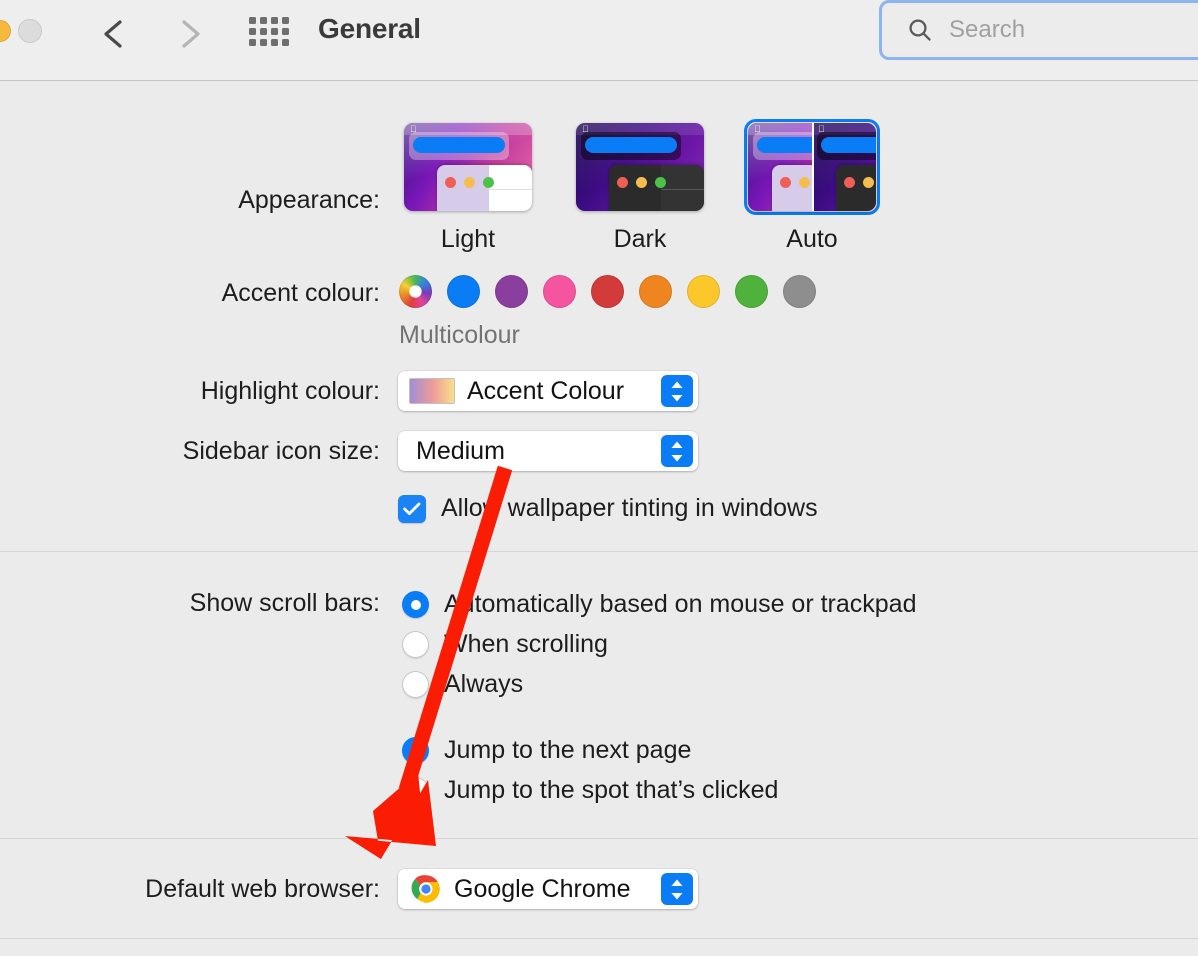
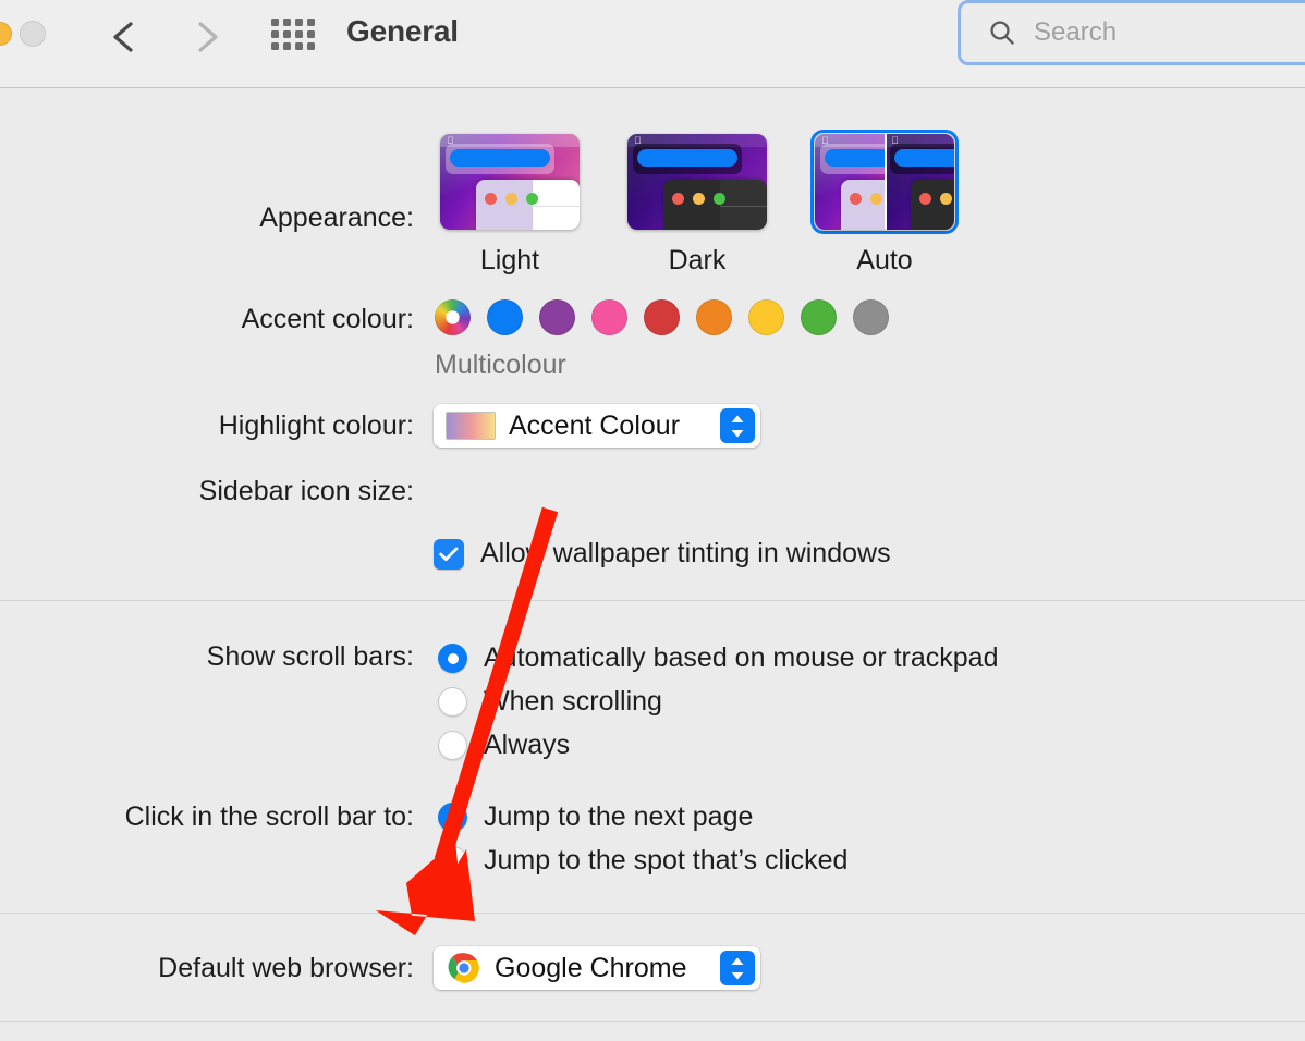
  General
  Search
  Appearance:
  
  Light
  
  Dark
  
  
  Auto
  Accent colour:
  Multicolour
  Highlight colour:
  Accent Colour
  Sidebar icon size:
- Medium
  Allo wallpaper tinting in windows
  Show scroll bars:
  Atomatically based on mouse or trackpad
  hen scrolling
  Always
+ Click in the scroll bar to:
  Jump to the next page
  Jump to the spot that’s clicked
  Default web browser:
  Google Chrome
